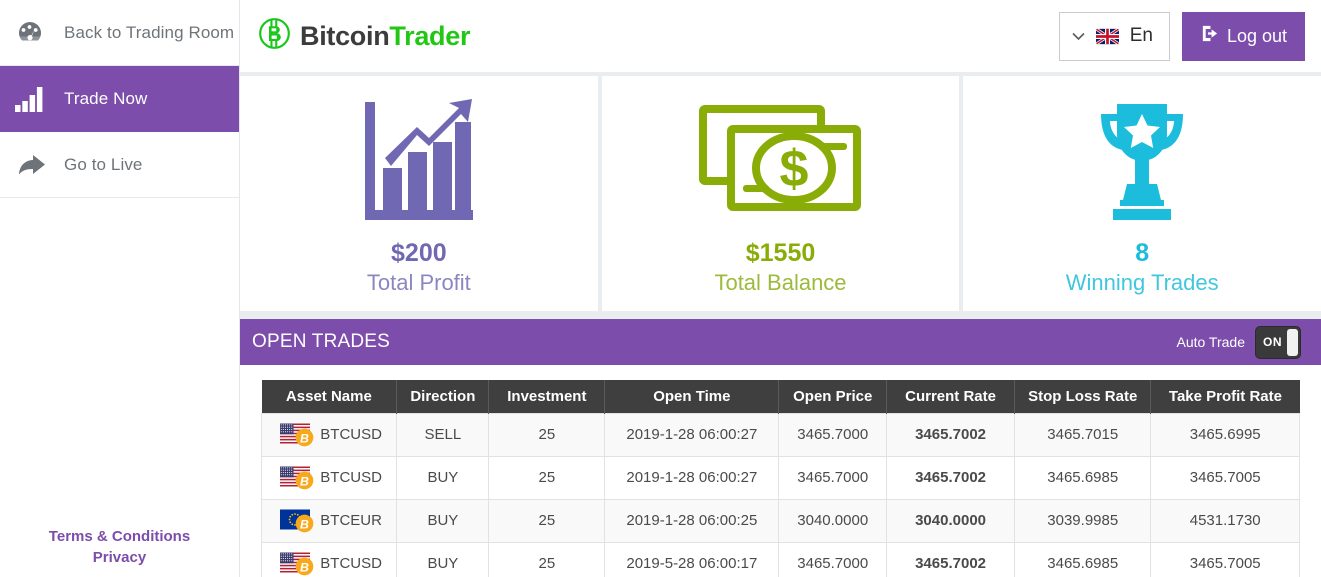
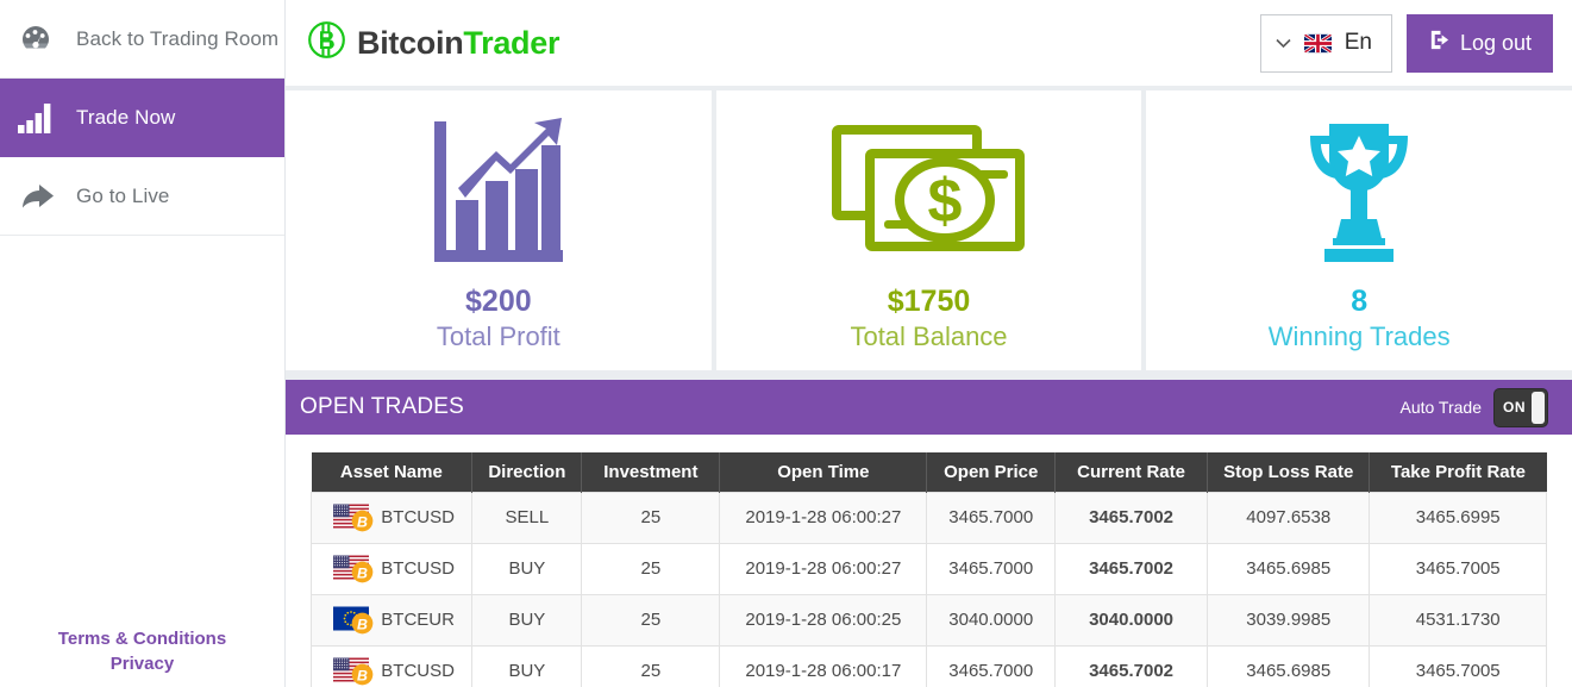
  Back to Trading Room
  Trade Now
  Go to Live
  Terms & Conditions
  Privacy
  BitcoinTrader
  En
  Log out
  $200
  Total Profit
  $
- $1550
+ $1750
  Total Balance
  8
  Winning Trades
  OPEN TRADES
  Auto Trade
  ON
  Asset Name	Direction	Investment	Open Time	Open Price	Current Rate	Stop Loss Rate	Take Profit Rate
- B BTCUSD	SELL	25	2019-1-28 06:00:27	3465.7000	3465.7002	3465.7015	3465.6995
+ B BTCUSD	SELL	25	2019-1-28 06:00:27	3465.7000	3465.7002	4097.6538	3465.6995
  B BTCUSD	BUY	25	2019-1-28 06:00:27	3465.7000	3465.7002	3465.6985	3465.7005
  B BTCEUR	BUY	25	2019-1-28 06:00:25	3040.0000	3040.0000	3039.9985	4531.1730
- B BTCUSD	BUY	25	2019-5-28 06:00:17	3465.7000	3465.7002	3465.6985	3465.7005
+ B BTCUSD	BUY	25	2019-1-28 06:00:17	3465.7000	3465.7002	3465.6985	3465.7005
